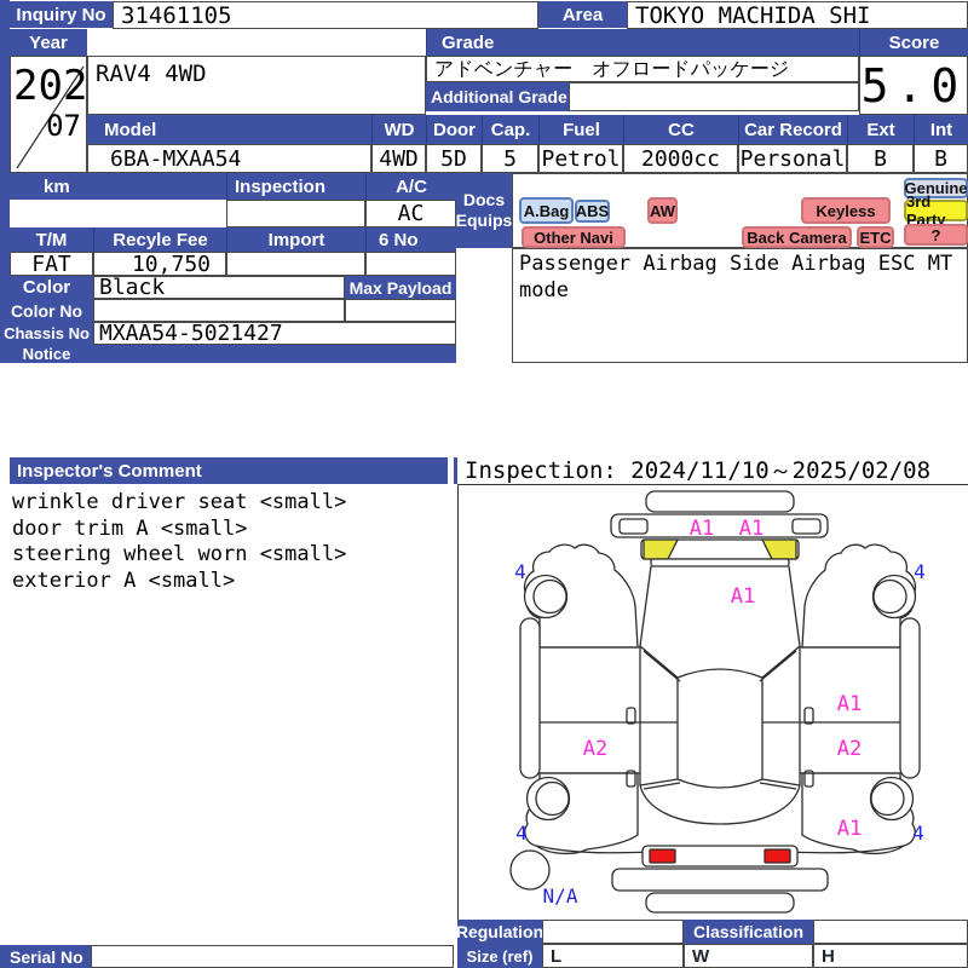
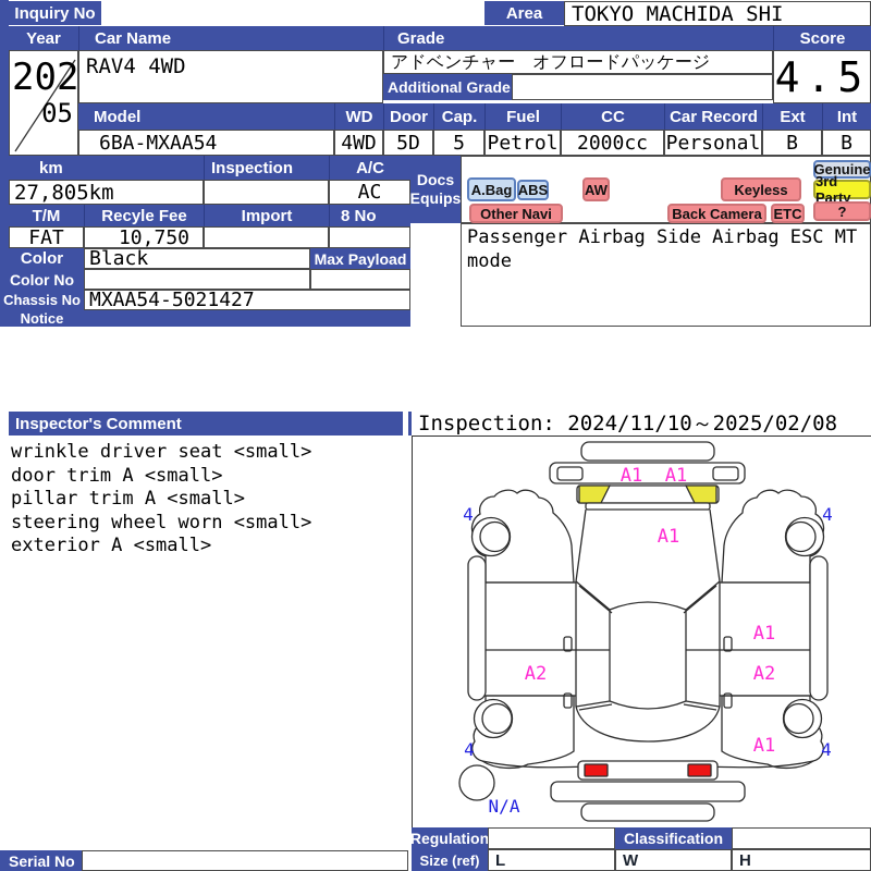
  Inquiry No
- 31461105
  Area
  TOKYO MACHIDA SHI
  Year
+ Car Name
  Grade
  Score
  202
- 07
+ 05
  RAV4 4WD
  アドベンチャー オフロードパッケージ
  Additional Grade
- 5.0
+ 4.5
  Model
  WD
  Door
  Cap.
  Fuel
  CC
  Car Record
  Ext
  Int
  6BA-MXAA54
  4WD
  5D
  5
  Petrol
  2000cc
  Personal
  B
  B
  km
  Inspection
  A/C
  Docs
  Equips
  A.Bag
  ABS
  AW
  Keyless
  Other Navi
  Back Camera
  ETC
  Genuine
  3rd Party
  ?
+ 27,805km
  AC
  T/M
  Recyle Fee
  Import
- 6 No
+ 8 No
  FAT
  10,750
  Passenger Airbag Side Airbag ESC MT mode
  Color
  Black
  Max Payload
  Color No
  Chassis No
  MXAA54-5021427
  Notice
  Inspector's Comment
  wrinkle driver seat <small>
  door trim A <small>
+ pillar trim A <small>
  steering wheel worn <small>
  exterior A <small>
  Inspection: 2024/11/10～2025/02/08
  A1
  A1
  A1
  A1
  A2
  A2
  A1
  4
  4
  4
  4
  N/A
  Regulation
  Classification
  Size (ref)
  L
  W
  H
  Serial No
